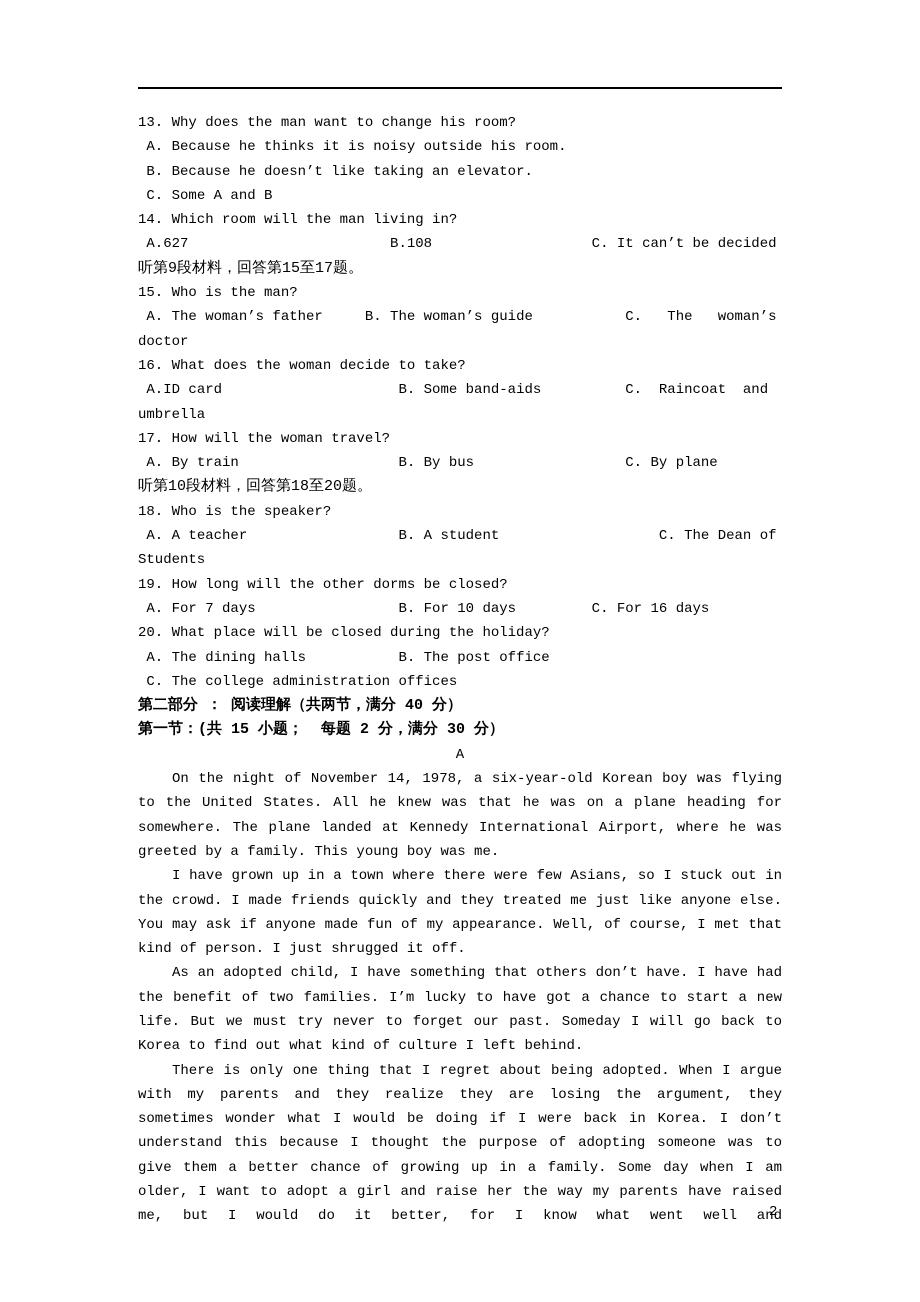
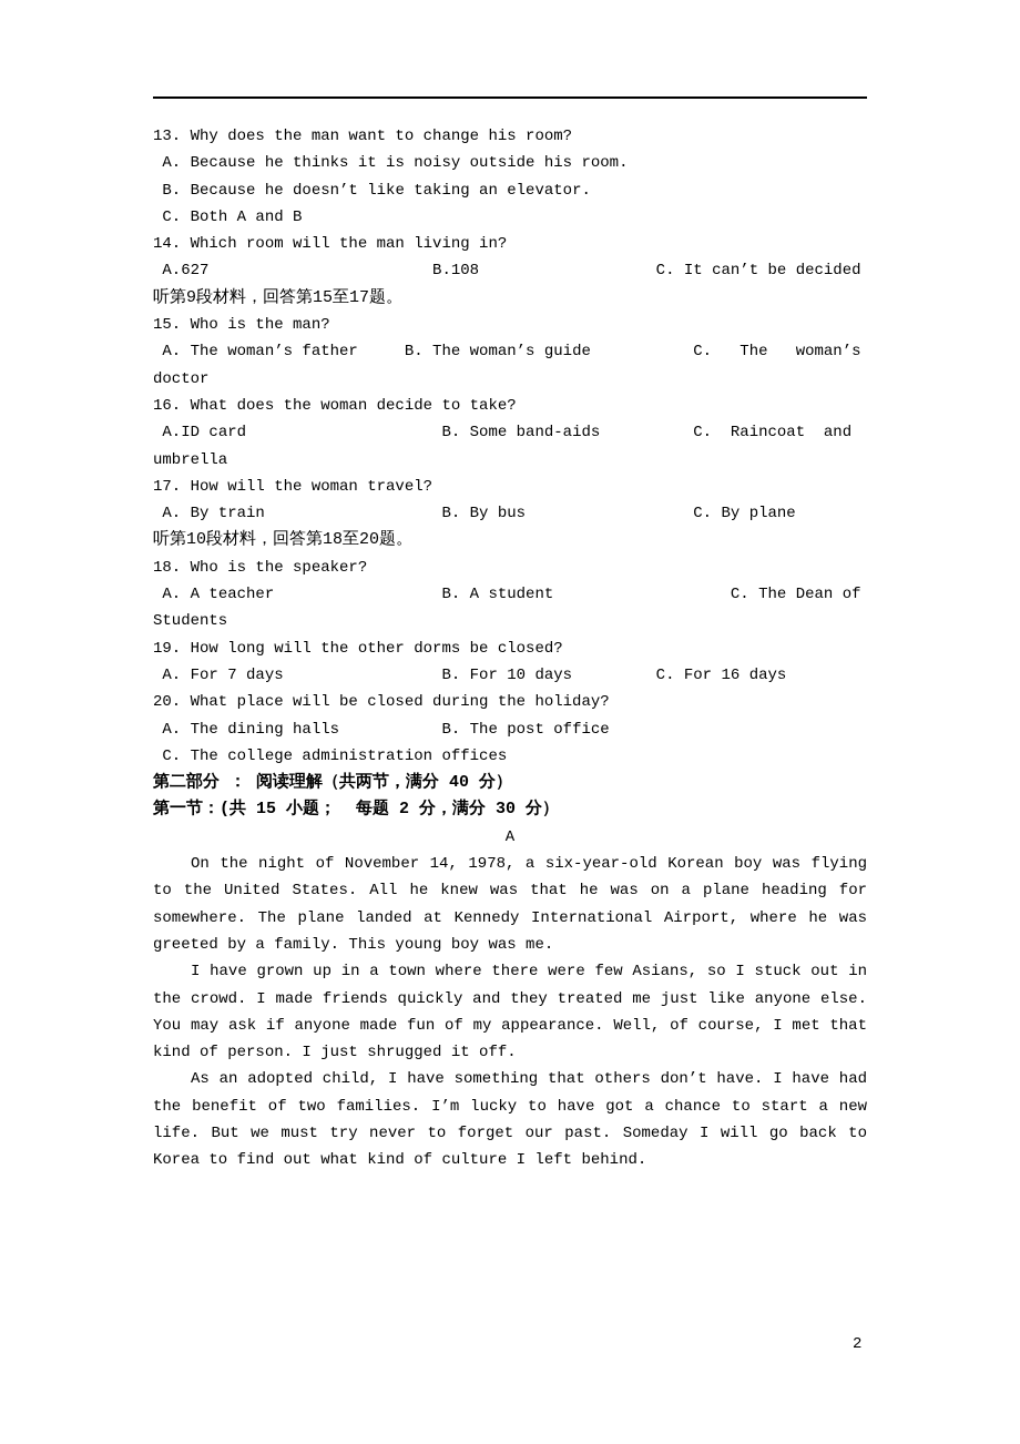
  13. Why does the man want to change his room?
  A. Because he thinks it is noisy outside his room.
  B. Because he doesn’t like taking an elevator.
- C. Some A and B
+ C. Both A and B
  14. Which room will the man living in?
  A.627 B.108 C. It can’t be decided
  听第9段材料，回答第15至17题。
  15. Who is the man?
  A. The woman’s father B. The woman’s guide C. The woman’s
  doctor
  16. What does the woman decide to take?
  A.ID card B. Some band-aids C. Raincoat and
  umbrella
  17. How will the woman travel?
  A. By train B. By bus C. By plane
  听第10段材料，回答第18至20题。
  18. Who is the speaker?
  A. A teacher B. A student C. The Dean of
  Students
  19. How long will the other dorms be closed?
  A. For 7 days B. For 10 days C. For 16 days
  20. What place will be closed during the holiday?
  A. The dining halls B. The post office
  C. The college administration offices
  第二部分 ： 阅读理解（共两节，满分 40 分）
  第一节：(共 15 小题； 每题 2 分，满分 30 分）
  A
  On the night of November 14, 1978, a six-year-old Korean boy was flying to the United States. All he knew was that he was on a plane heading for somewhere. The plane landed at Kennedy International Airport, where he was greeted by a family. This young boy was me.
  I have grown up in a town where there were few Asians, so I stuck out in the crowd. I made friends quickly and they treated me just like anyone else. You may ask if anyone made fun of my appearance. Well, of course, I met that kind of person. I just shrugged it off.
  As an adopted child, I have something that others don’t have. I have had the benefit of two families. I’m lucky to have got a chance to start a new life. But we must try never to forget our past. Someday I will go back to Korea to find out what kind of culture I left behind.
- There is only one thing that I regret about being adopted. When I argue with my parents and they realize they are losing the argument, they sometimes wonder what I would be doing if I were back in Korea. I don’t understand this because I thought the purpose of adopting someone was to give them a better chance of growing up in a family. Some day when I am older, I want to adopt a girl and raise her the way my parents have raised me, but I would do it better, for I know what went well and
  2
